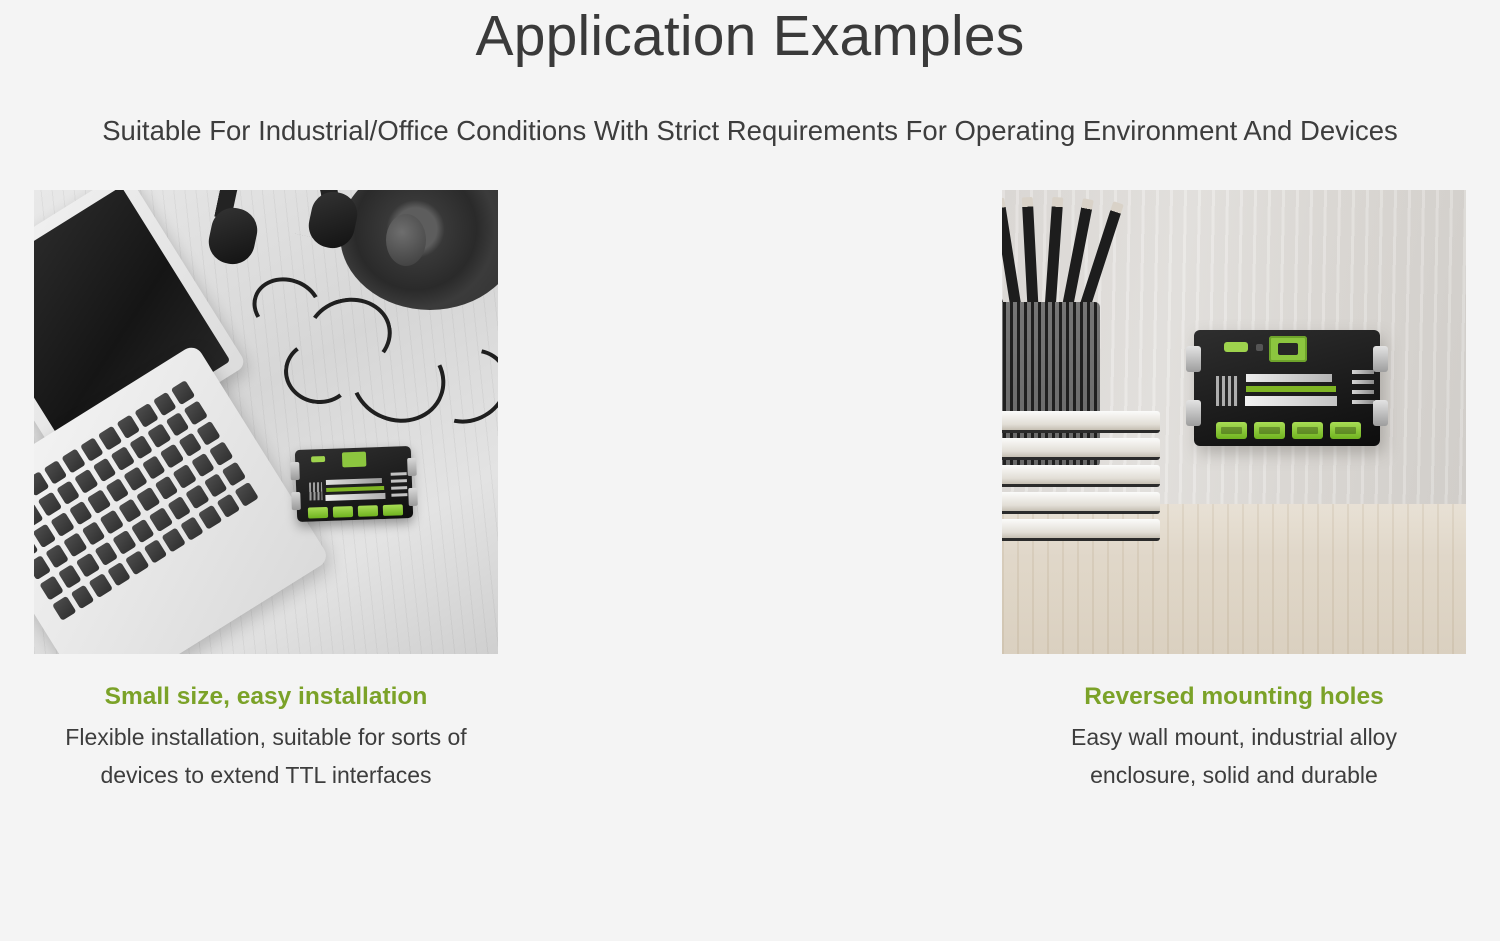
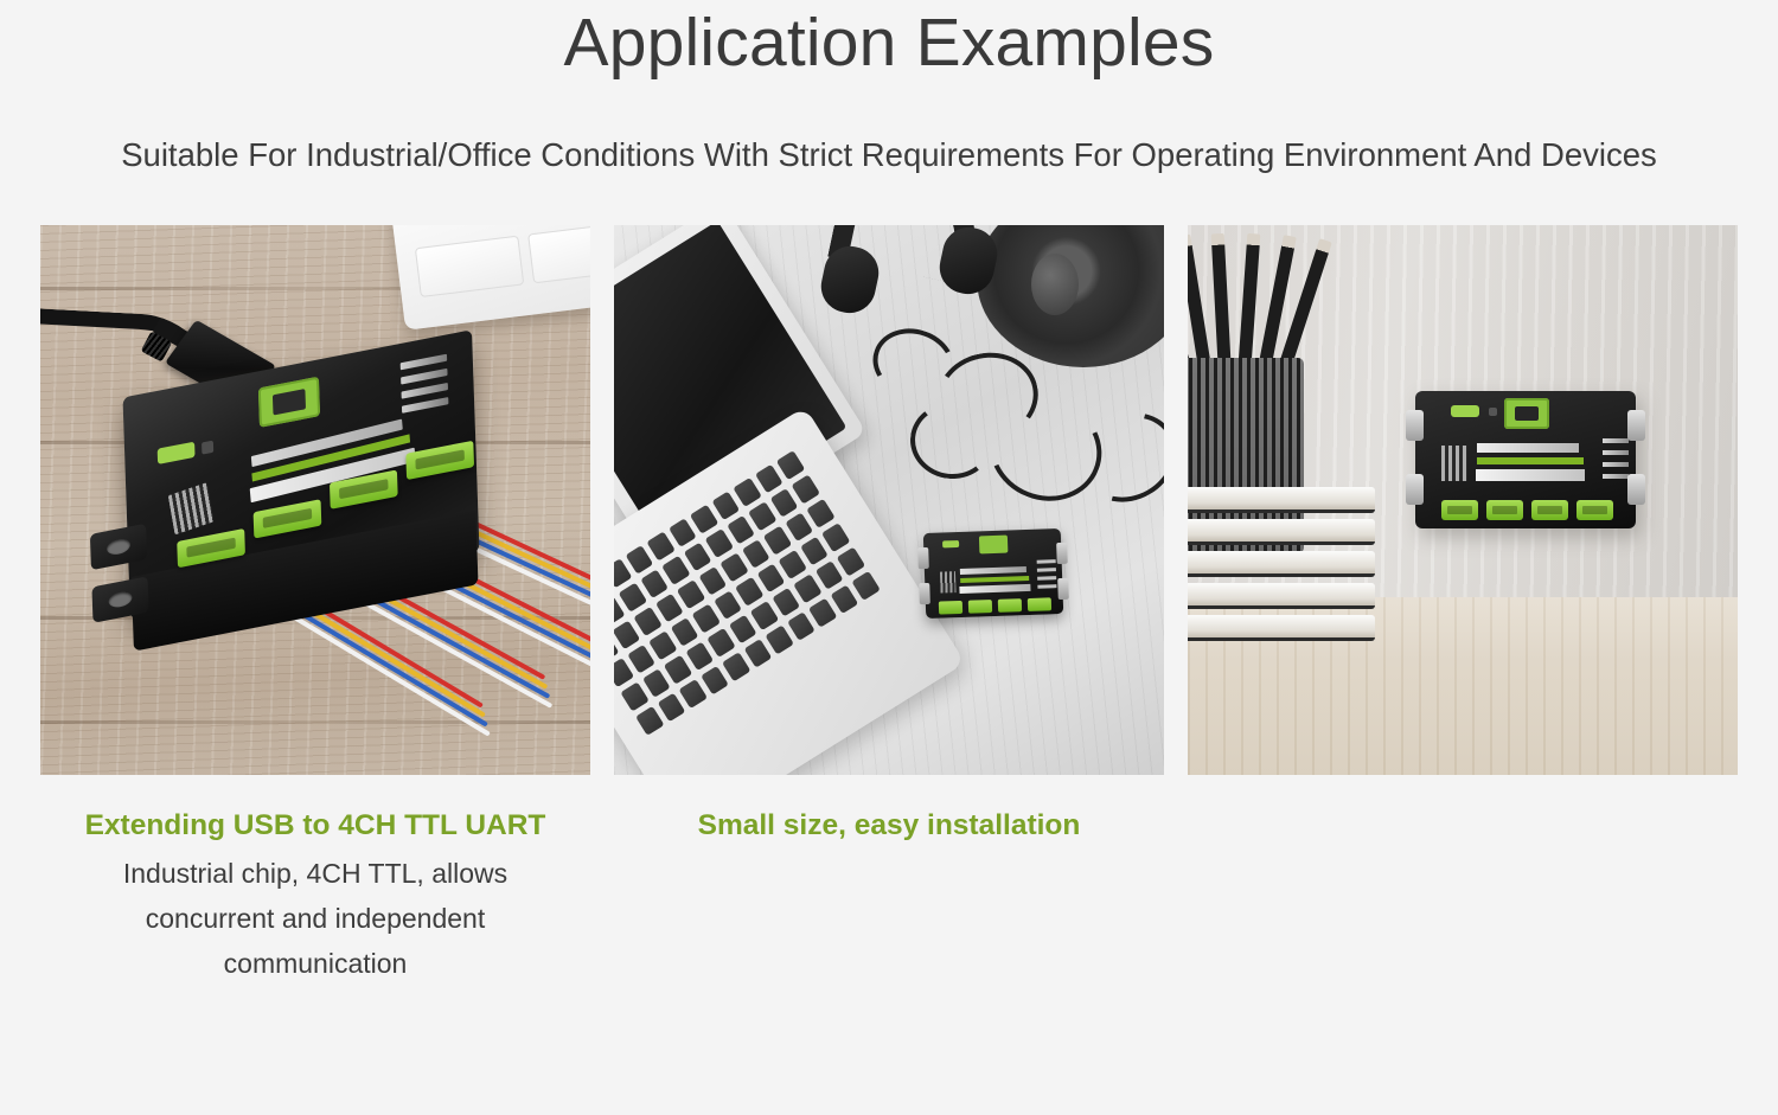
  Application Examples
  Suitable For Industrial/Office Conditions With Strict Requirements For Operating Environment And Devices
+ Extending USB to 4CH TTL UART
+ Industrial chip, 4CH TTL, allows concurrent and independent communication
  Small size, easy installation
- Flexible installation, suitable for sorts of devices to extend TTL interfaces
- Reversed mounting holes
- Easy wall mount, industrial alloy enclosure, solid and durable
